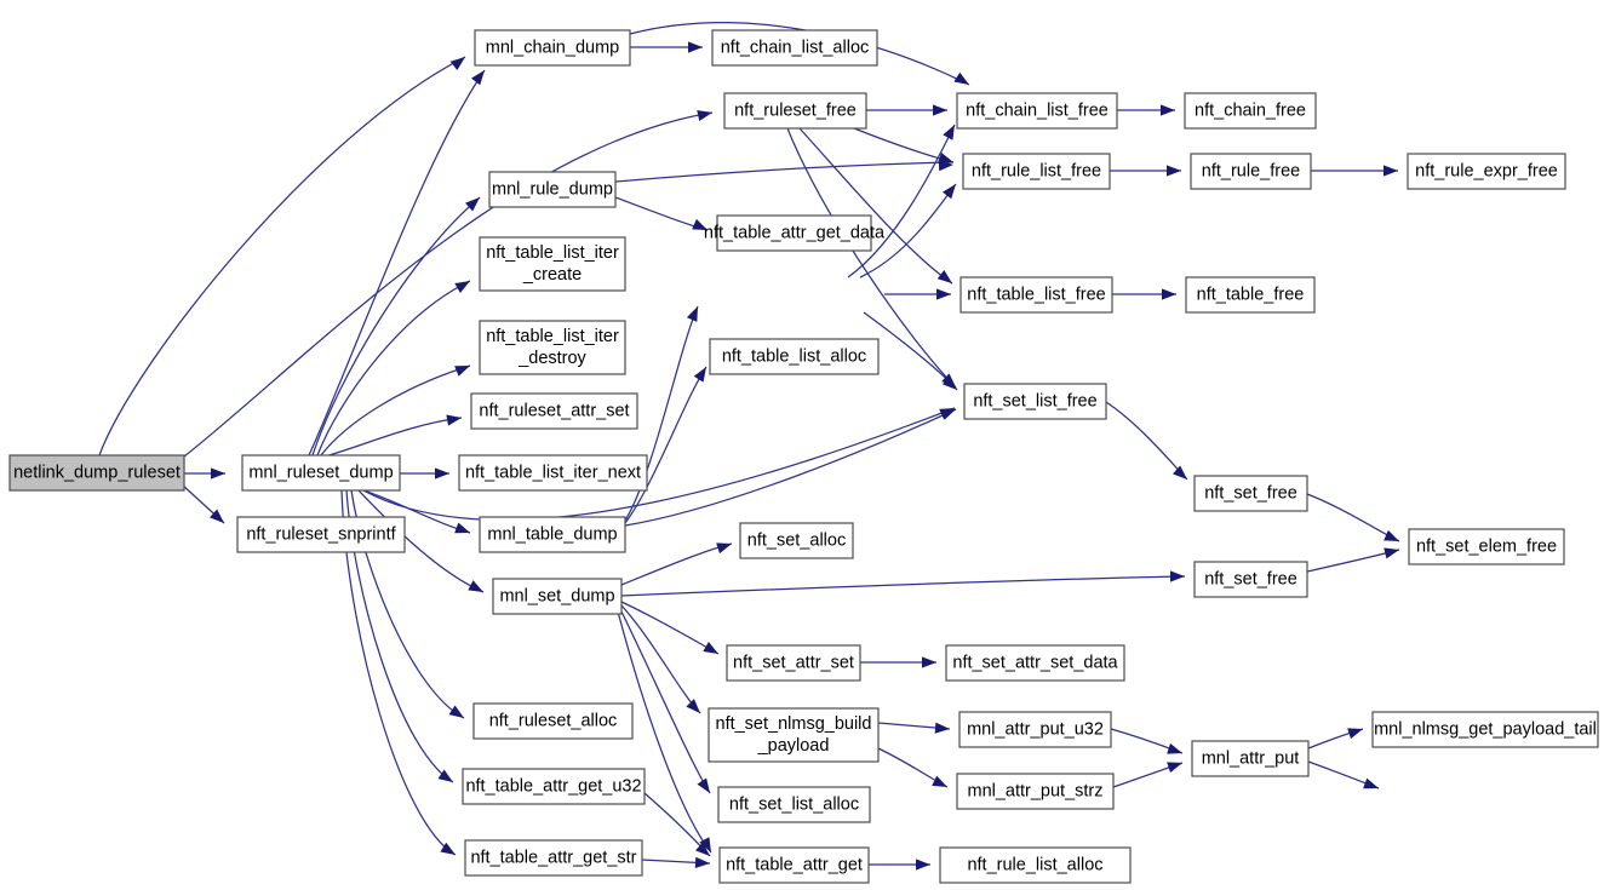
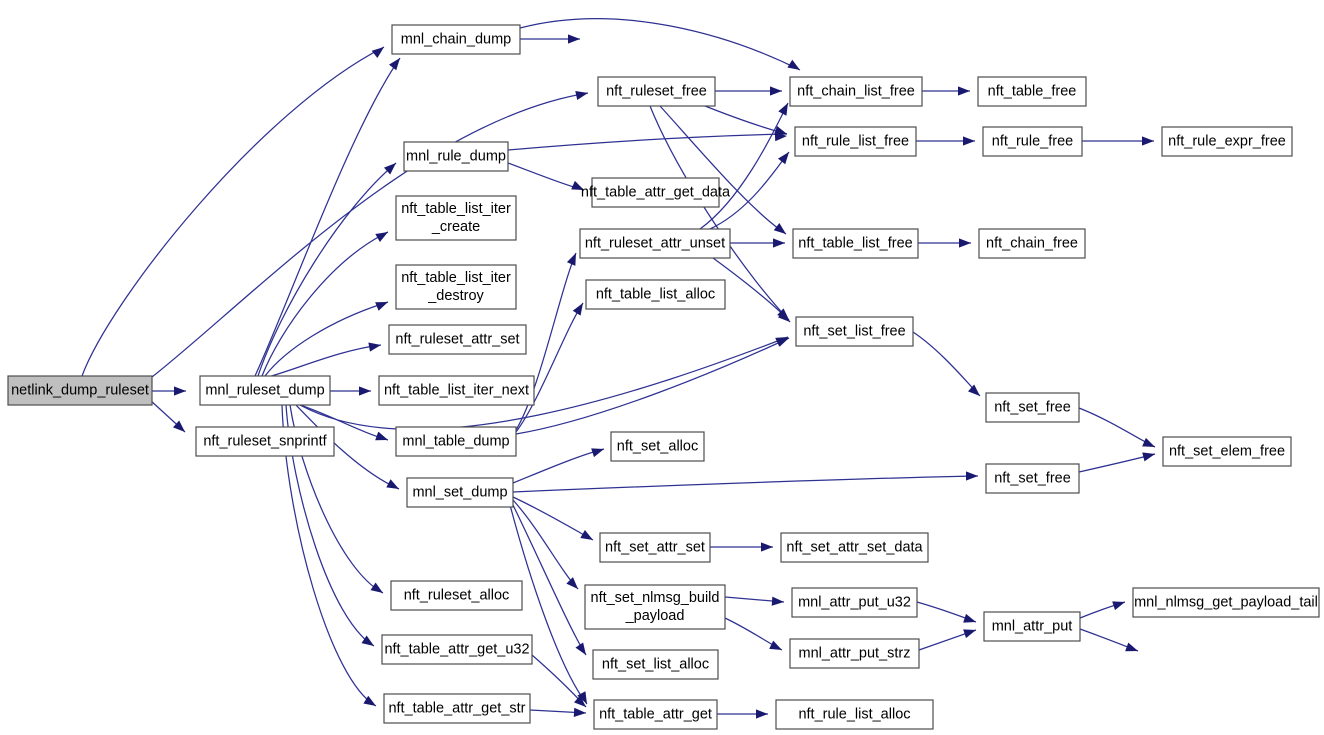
  netlink_dump_ruleset
  mnl_ruleset_dump
  nft_ruleset_snprintf
  mnl_chain_dump
- nft_chain_list_alloc
  nft_ruleset_free
  nft_chain_list_free
- nft_chain_free
+ nft_table_free
  mnl_rule_dump
  nft_rule_list_free
  nft_rule_free
  nft_rule_expr_free
  nft_table_attr_get_data
  nft_table_list_iter
  _create
+ nft_ruleset_attr_unset
  nft_table_list_free
- nft_table_free
+ nft_chain_free
  nft_table_list_iter
  _destroy
  nft_table_list_alloc
  nft_ruleset_attr_set
  nft_set_list_free
  nft_table_list_iter_next
  nft_set_free
  mnl_table_dump
  nft_set_elem_free
  nft_set_alloc
  nft_set_free
  mnl_set_dump
  nft_set_attr_set
  nft_set_attr_set_data
  nft_ruleset_alloc
  nft_set_nlmsg_build
  _payload
  mnl_attr_put_u32
  mnl_attr_put
  mnl_nlmsg_get_payload_tail
  nft_table_attr_get_u32
  mnl_attr_put_strz
  nft_set_list_alloc
  nft_table_attr_get_str
  nft_table_attr_get
  nft_rule_list_alloc
